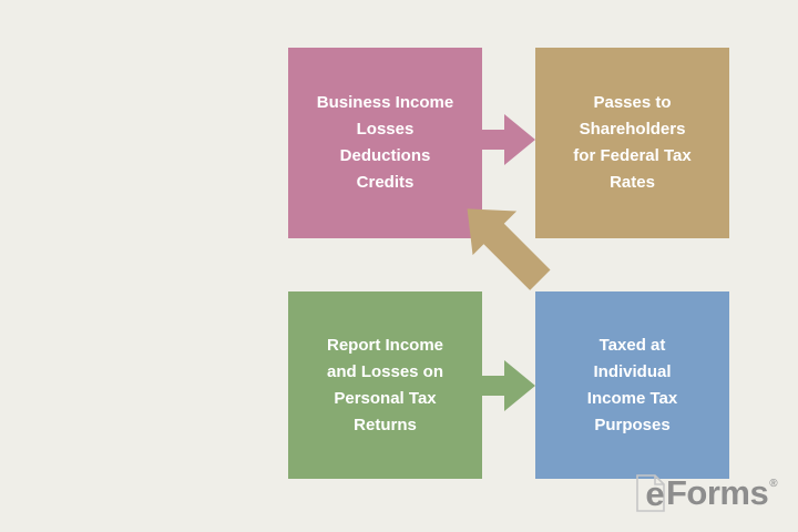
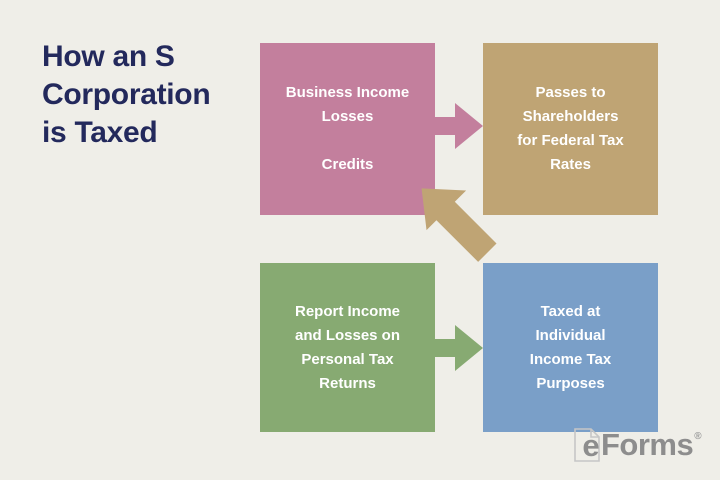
+ How an S
+ Corporation
+ is Taxed
  Business Income
  Losses
- Deductions
  Credits
  Passes to
  Shareholders
  for Federal Tax
  Rates
  Report Income
  and Losses on
  Personal Tax
  Returns
  Taxed at
  Individual
  Income Tax
  Purposes
  e
  Forms
  ®
